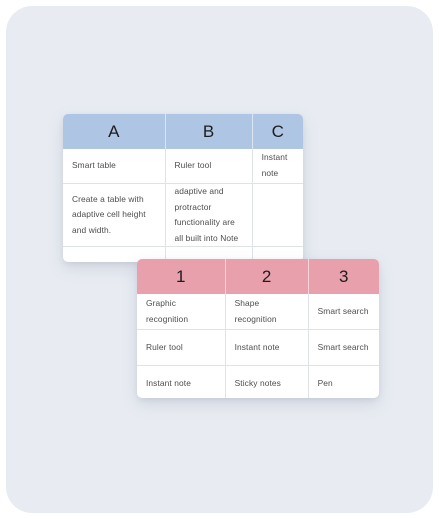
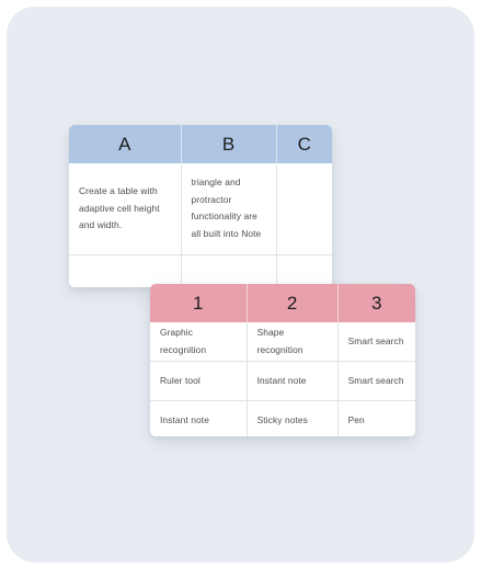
  A	B	C
- Smart table	Ruler tool	Instant note
- Create a table with adaptive cell height and width.	adaptive and protractor functionality are all built into Note
+ Create a table with adaptive cell height and width.	triangle and protractor functionality are all built into Note
  1	2	3
  Graphic recognition	Shape recognition	Smart search
  Ruler tool	Instant note	Smart search
  Instant note	Sticky notes	Pen
